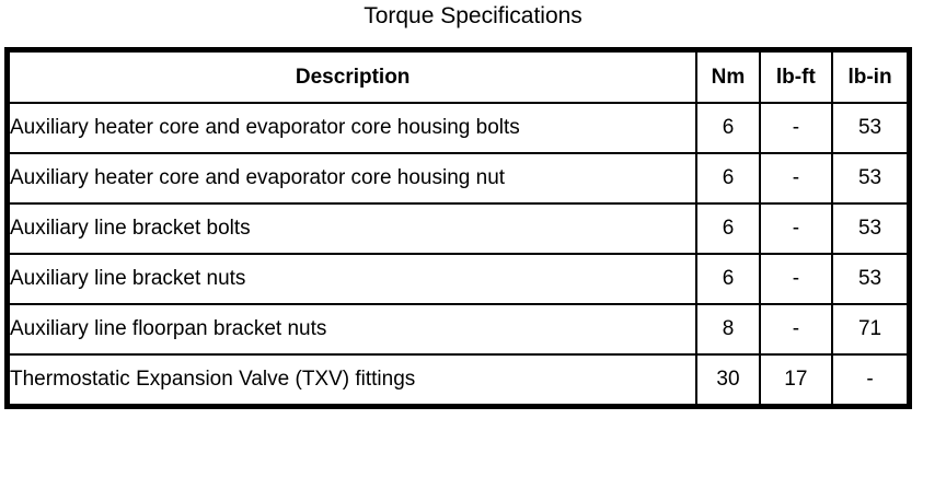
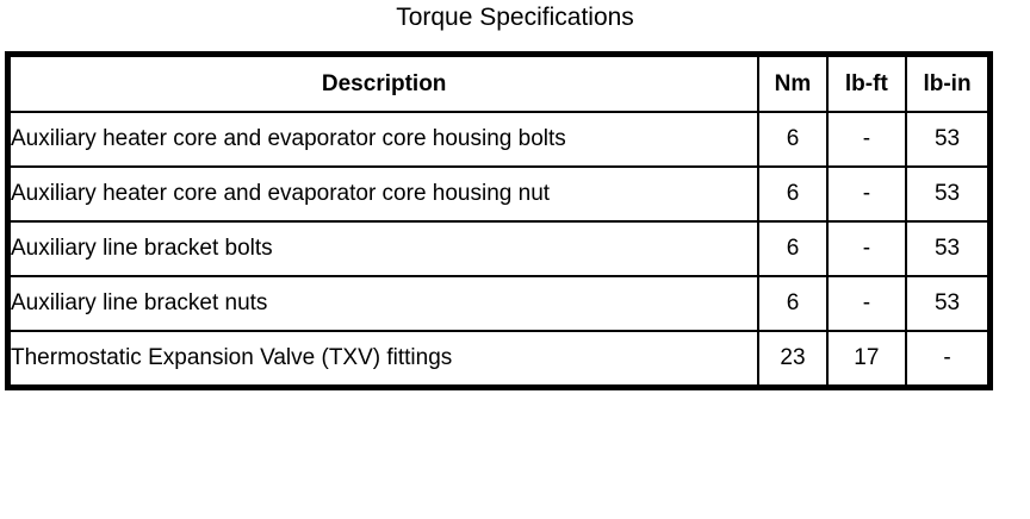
  Torque Specifications
  Description	Nm	lb-ft	lb-in
  Auxiliary heater core and evaporator core housing bolts	6	-	53
  Auxiliary heater core and evaporator core housing nut	6	-	53
  Auxiliary line bracket bolts	6	-	53
  Auxiliary line bracket nuts	6	-	53
- Auxiliary line floorpan bracket nuts	8	-	71
- Thermostatic Expansion Valve (TXV) fittings	30	17	-
+ Thermostatic Expansion Valve (TXV) fittings	23	17	-
